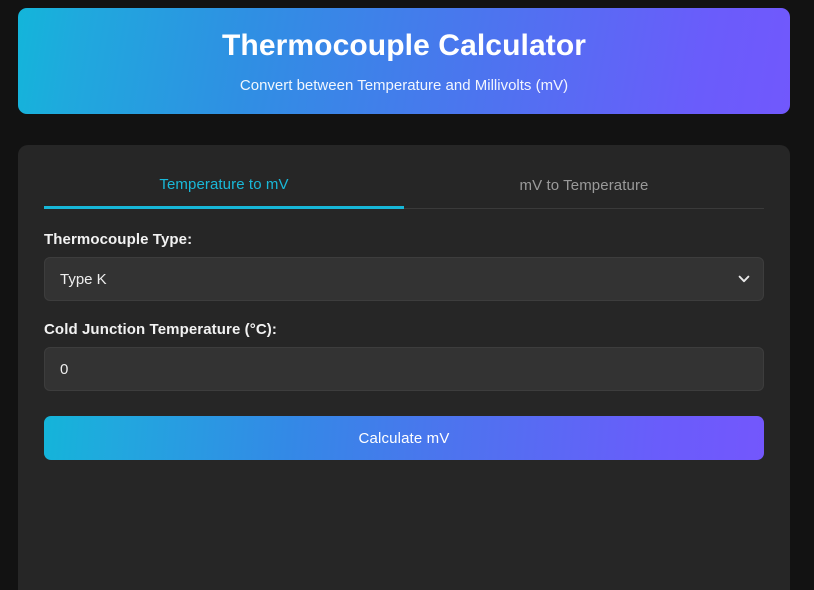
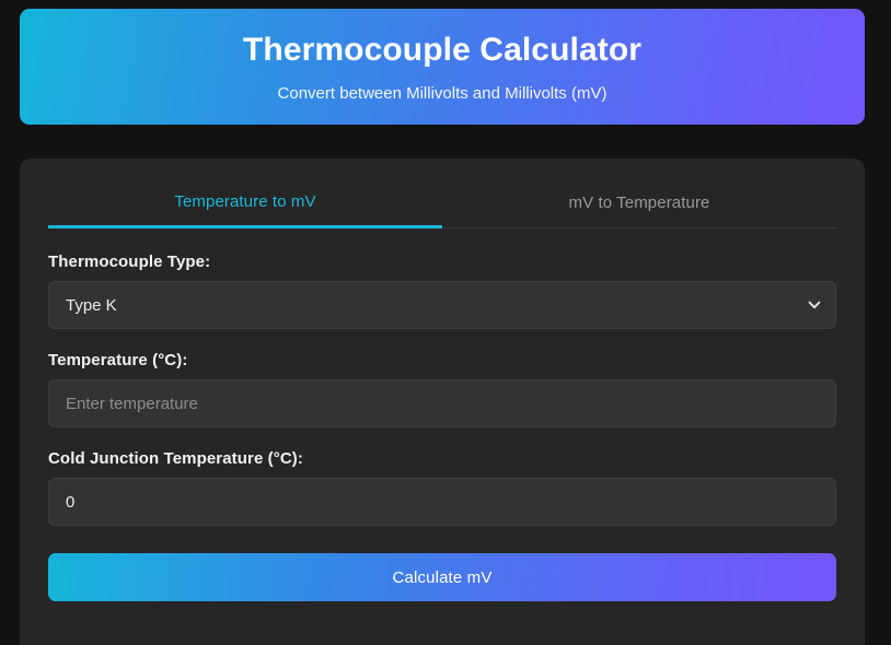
  Thermocouple Calculator
- Convert between Temperature and Millivolts (mV)
+ Convert between Millivolts and Millivolts (mV)
  Temperature to mV
  mV to Temperature
  Thermocouple Type:
  Type K
+ Temperature (°C):
+ Enter temperature
  Cold Junction Temperature (°C):
  0
  Calculate mV
